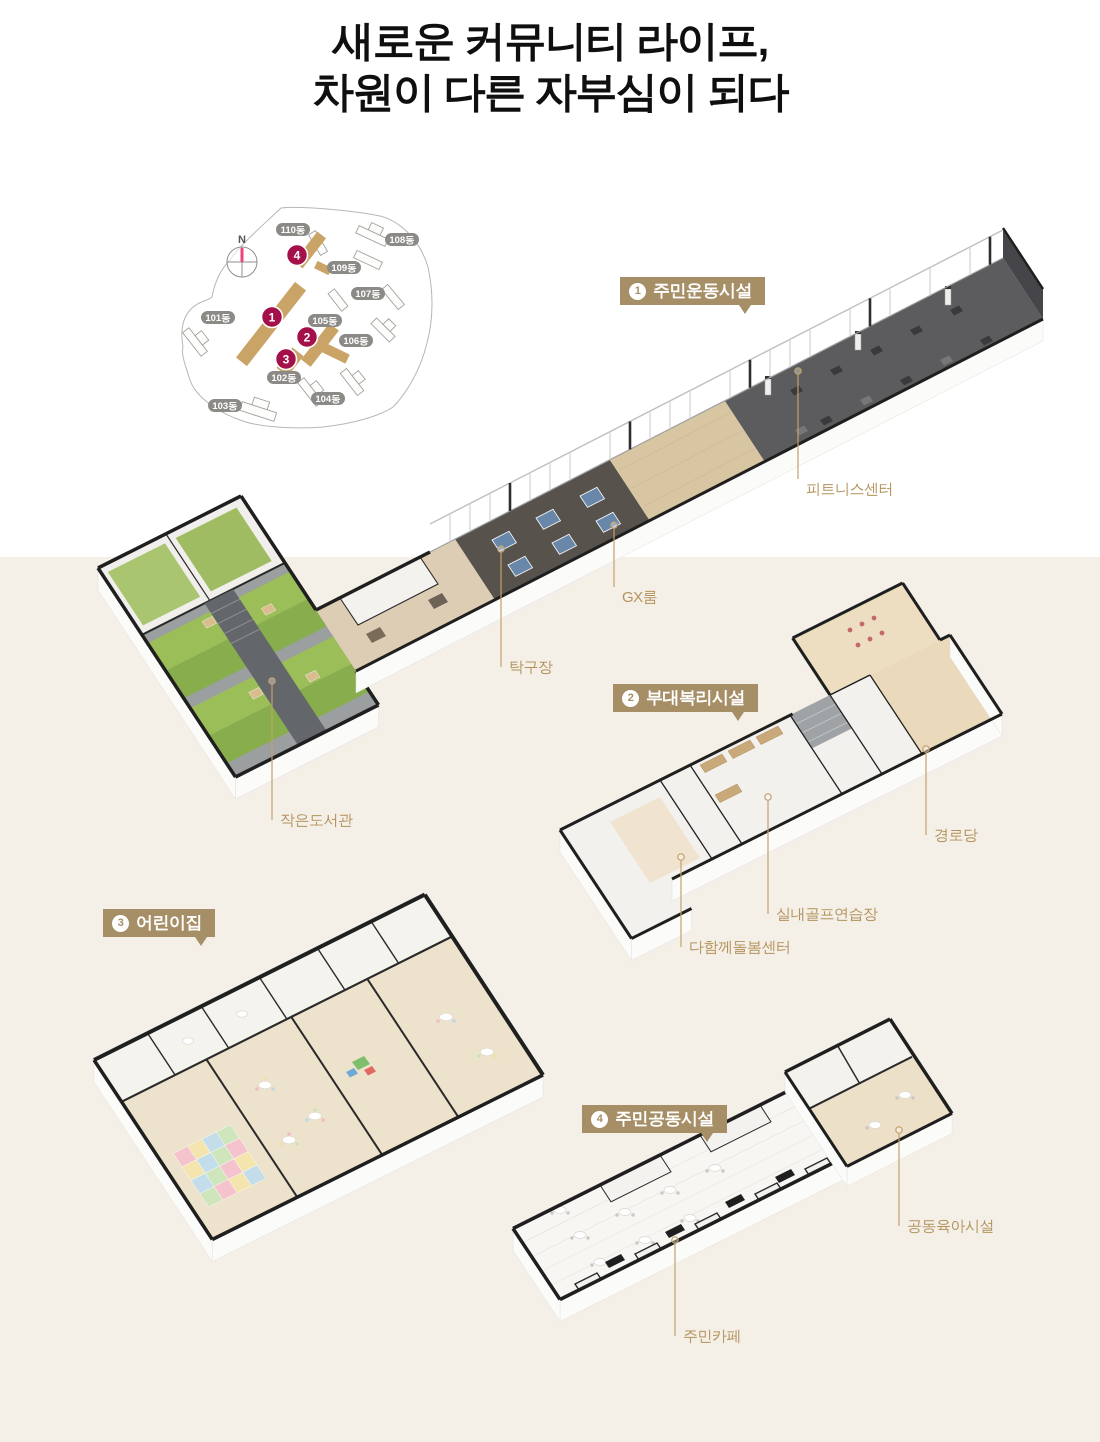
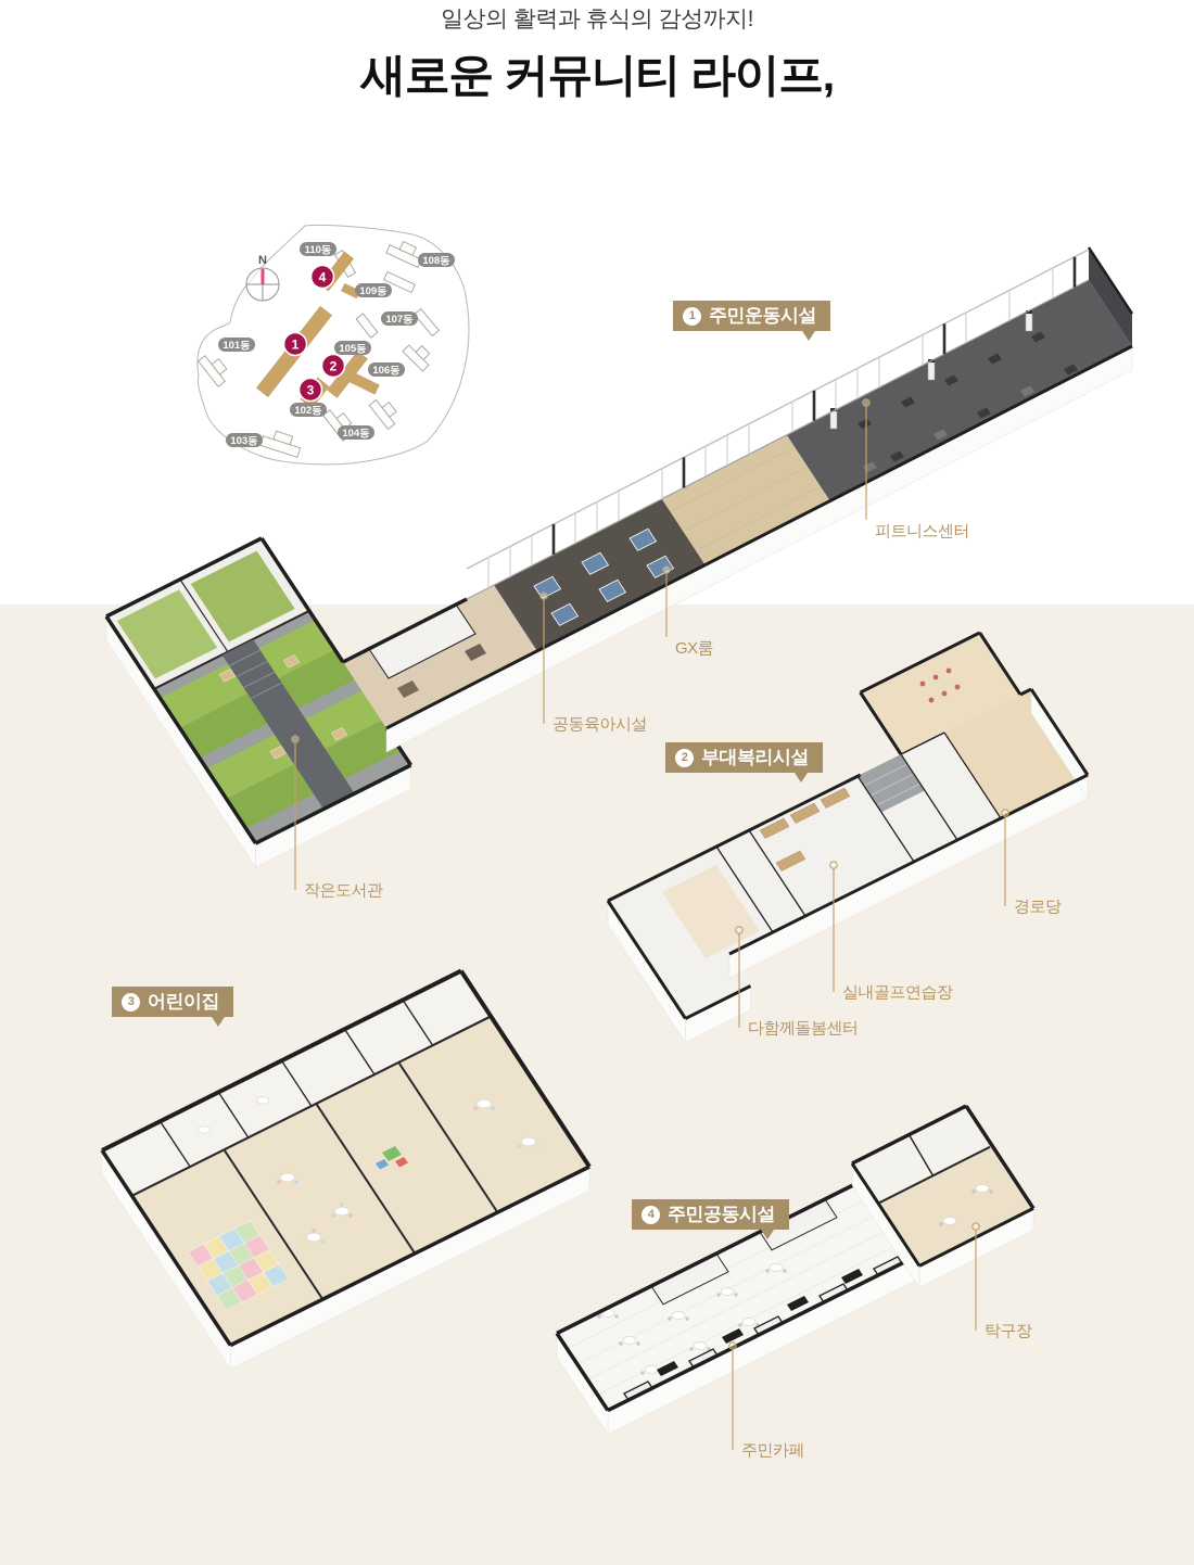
+ 일상의 활력과 휴식의 감성까지!
  새로운 커뮤니티 라이프,
- 차원이 다른 자부심이 되다
  N
  101동
  102동
  103동
  104동
  105동
  106동
  107동
  108동
  109동
  110동
  1
  2
  3
  4
  1
  주민운동시설
  2
  부대복리시설
  3
  어린이집
  4
  주민공동시설
  피트니스센터
  GX룸
- 탁구장
+ 공동육아시설
  작은도서관
  경로당
  실내골프연습장
  다함께돌봄센터
- 공동육아시설
+ 탁구장
  주민카페
